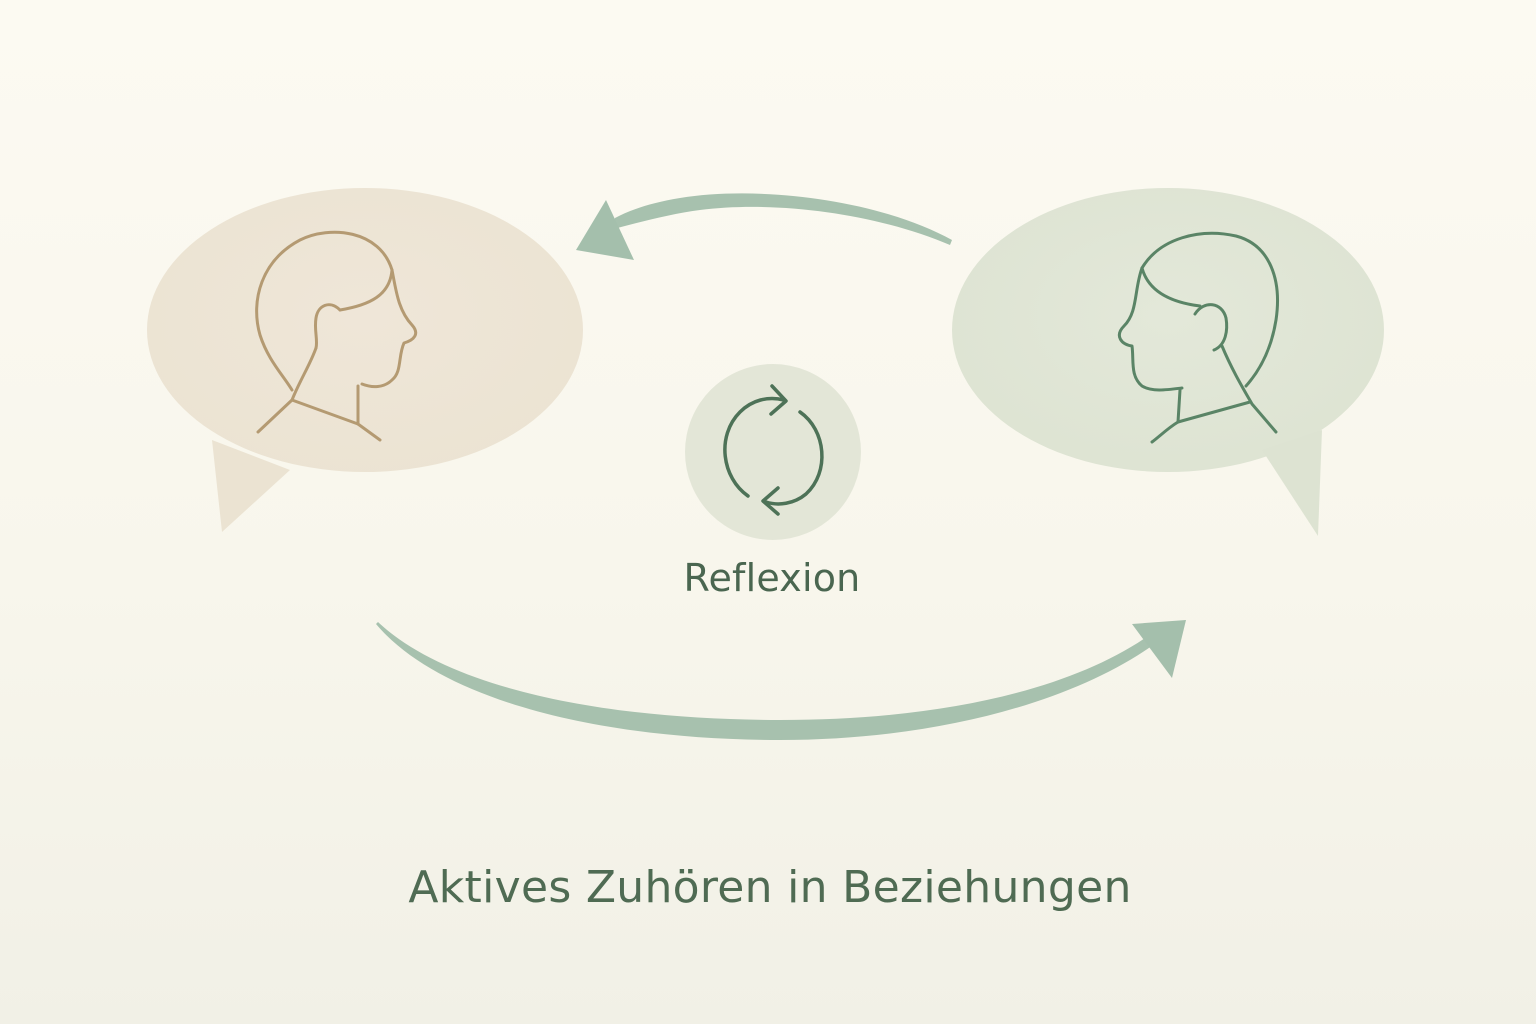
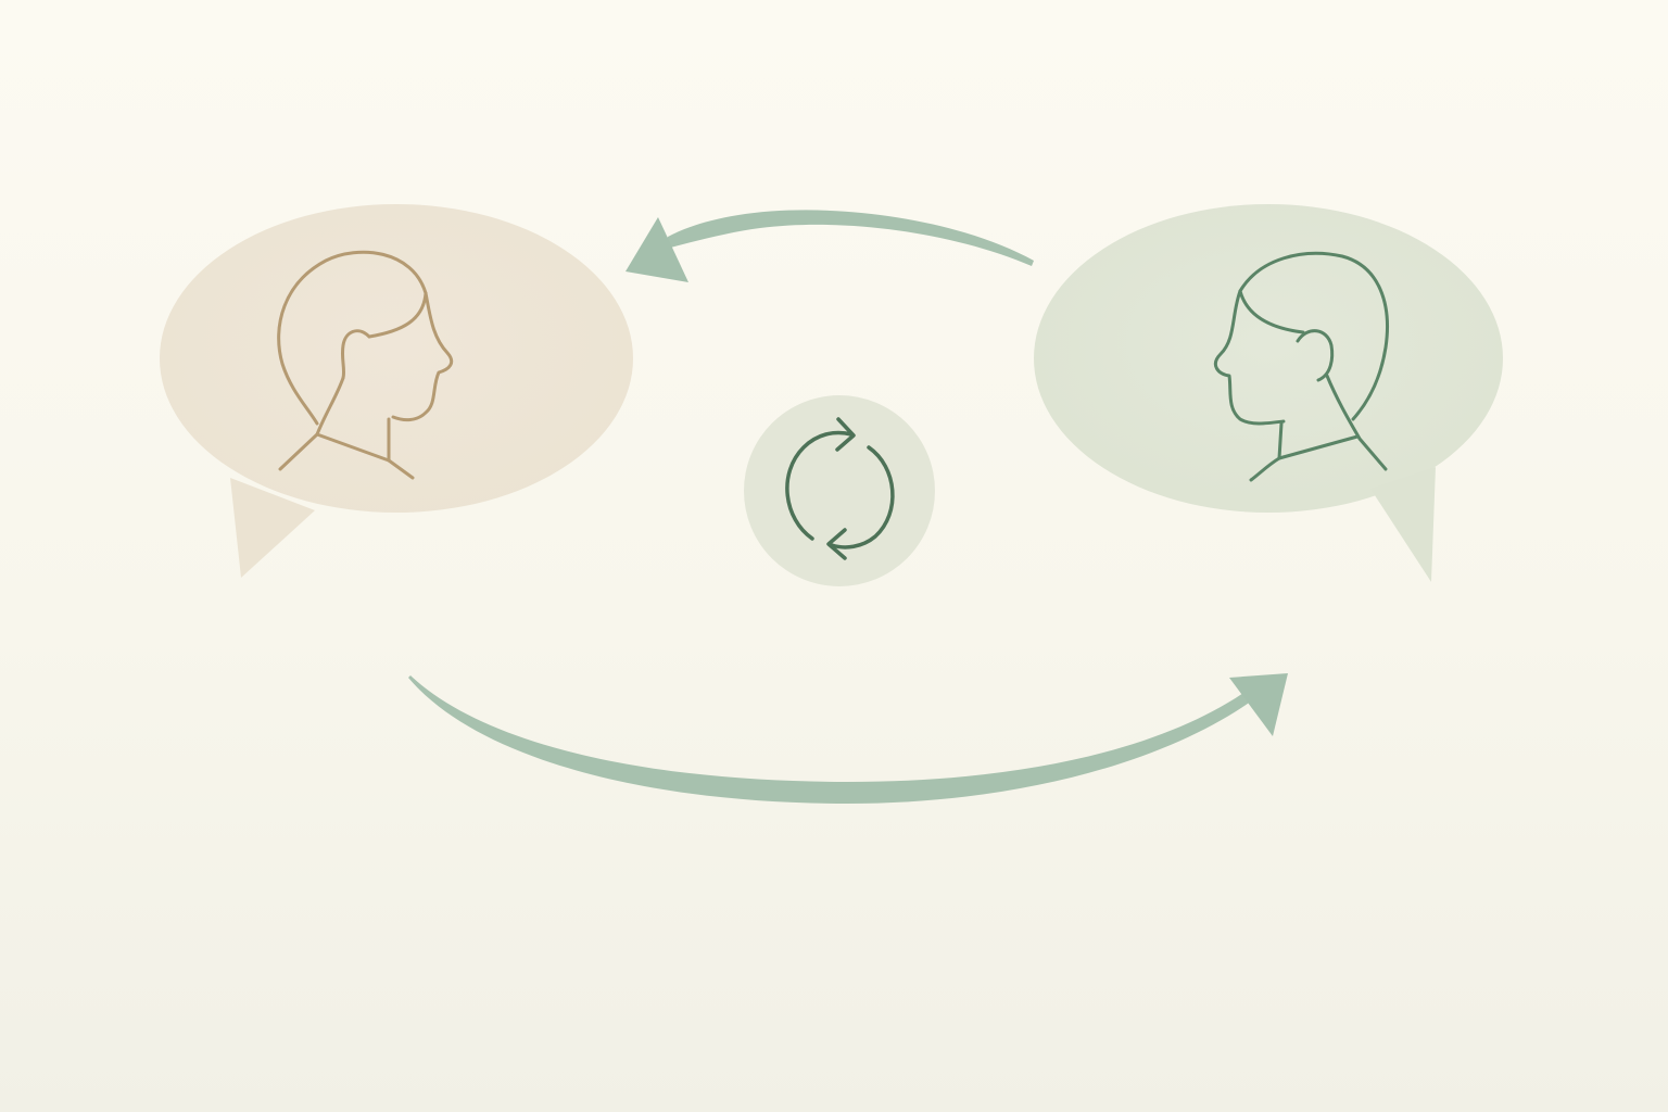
- Reflexion
- Aktives Zuhören in Beziehungen
